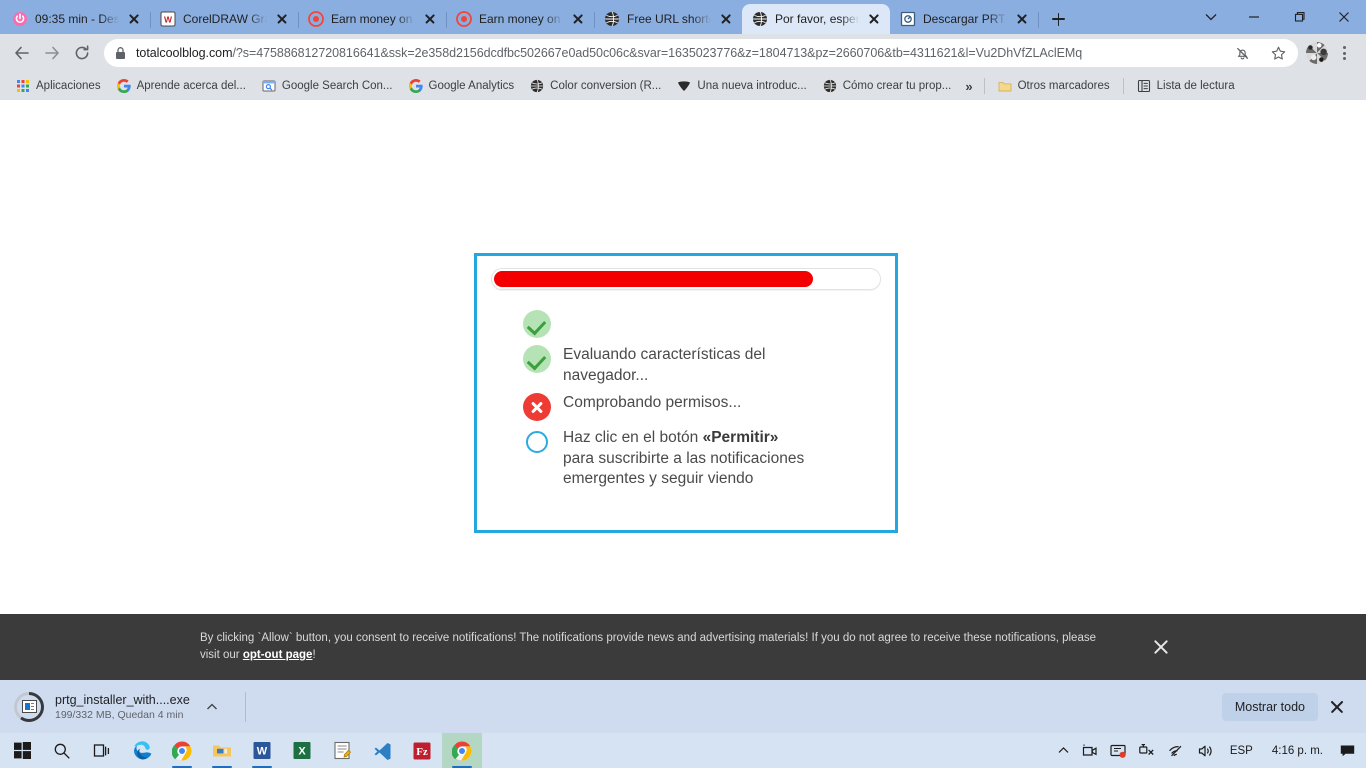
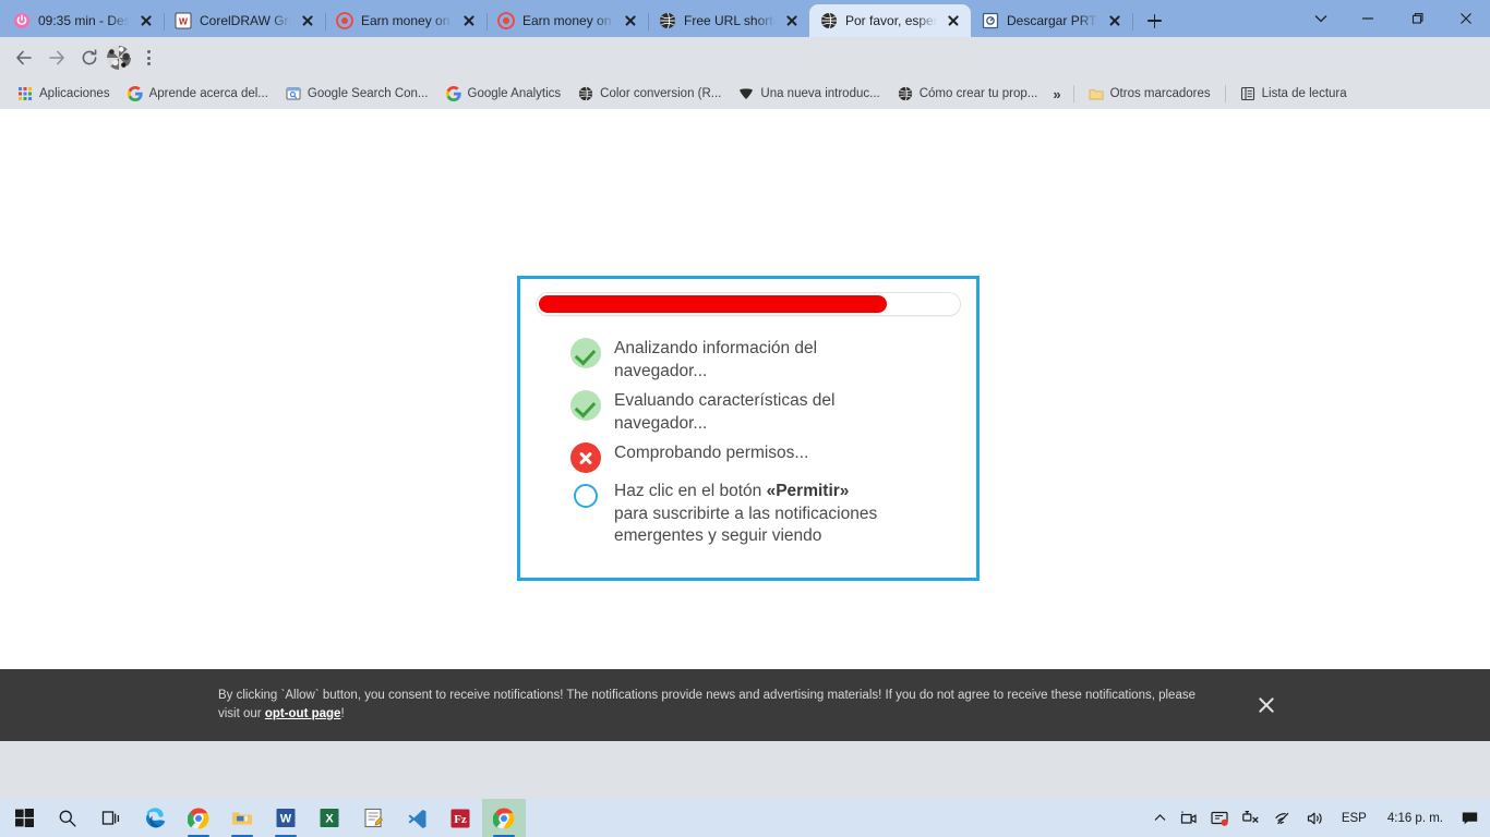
  09:35 min - Des
  W
  CorelDRAW Gr
  Earn money on
  Earn money on
  Free URL short
  Por favor, esper
  Descargar PRT
- totalcoolblog.com/?s=475886812720816641&ssk=2e358d2156dcdfbc502667e0ad50c06c&svar=1635023776&z=1804713&pz=2660706&tb=4311621&l=Vu2DhVfZLAclEMq
  Aplicaciones
  Aprende acerca del...
  Google Search Con...
  Google Analytics
  Color conversion (R...
  Una nueva introduc...
  Cómo crear tu prop...
  »
  Otros marcadores
  Lista de lectura
+ Analizando información del navegador...
  Evaluando características del navegador...
  Comprobando permisos...
  Haz clic en el botón «Permitir» para suscribirte a las notificaciones emergentes y seguir viendo
  By clicking `Allow` button, you consent to receive notifications! The notifications provide news and advertising materials! If you do not agree to receive these notifications, please visit our opt-out page!
- prtg_installer_with....exe
- 199/332 MB, Quedan 4 min
- Mostrar todo
  W
  X
  Fz
  ESP
  4:16 p. m.
